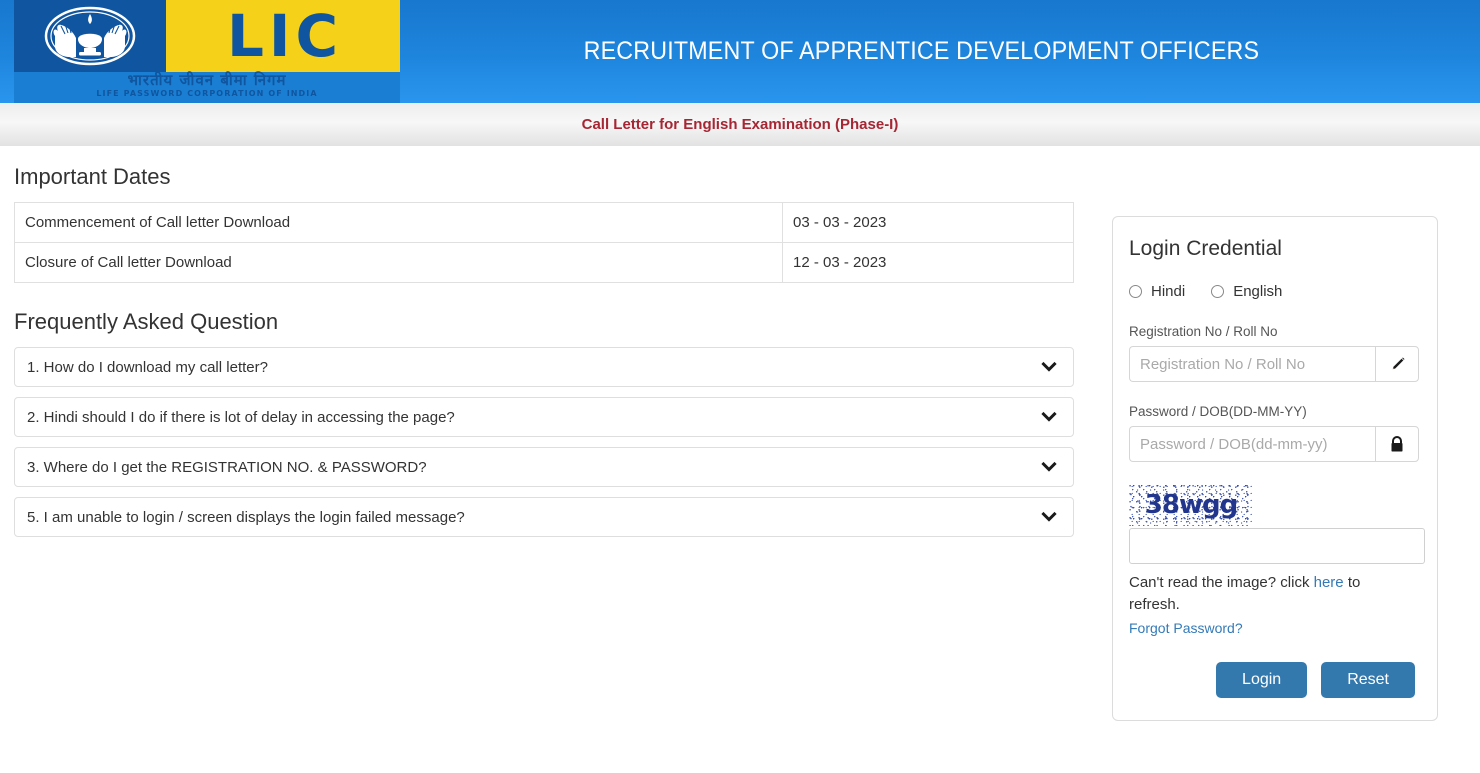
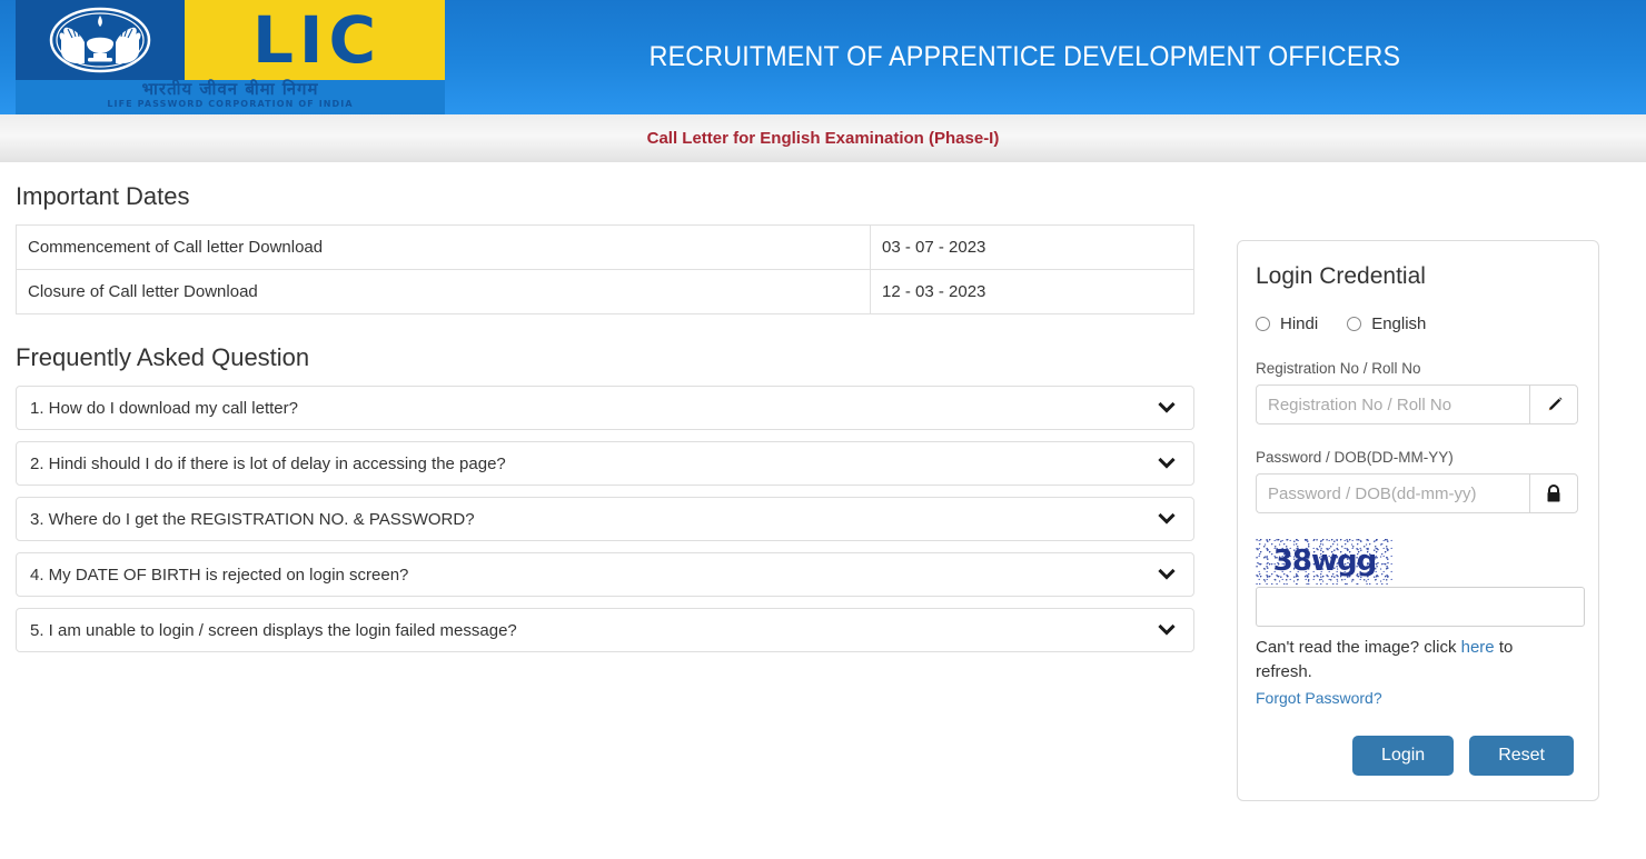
  LIC
  भारतीय जीवन बीमा निगम
  LIFE PASSWORD CORPORATION OF INDIA
  RECRUITMENT OF APPRENTICE DEVELOPMENT OFFICERS
  Call Letter for English Examination (Phase-I)
  Important Dates
- Commencement of Call letter Download	03 - 03 - 2023
+ Commencement of Call letter Download	03 - 07 - 2023
  Closure of Call letter Download	12 - 03 - 2023
  Frequently Asked Question
  1. How do I download my call letter?
  2. Hindi should I do if there is lot of delay in accessing the page?
  3. Where do I get the REGISTRATION NO. & PASSWORD?
+ 4. My DATE OF BIRTH is rejected on login screen?
  5. I am unable to login / screen displays the login failed message?
  Login Credential
  Hindi
  English
  Registration No / Roll No
  Registration No / Roll No
  Password / DOB(DD-MM-YY)
  Password / DOB(dd-mm-yy)
  38wgg
  Can't read the image? click here to refresh.
  Forgot Password?
  Login
  Reset
